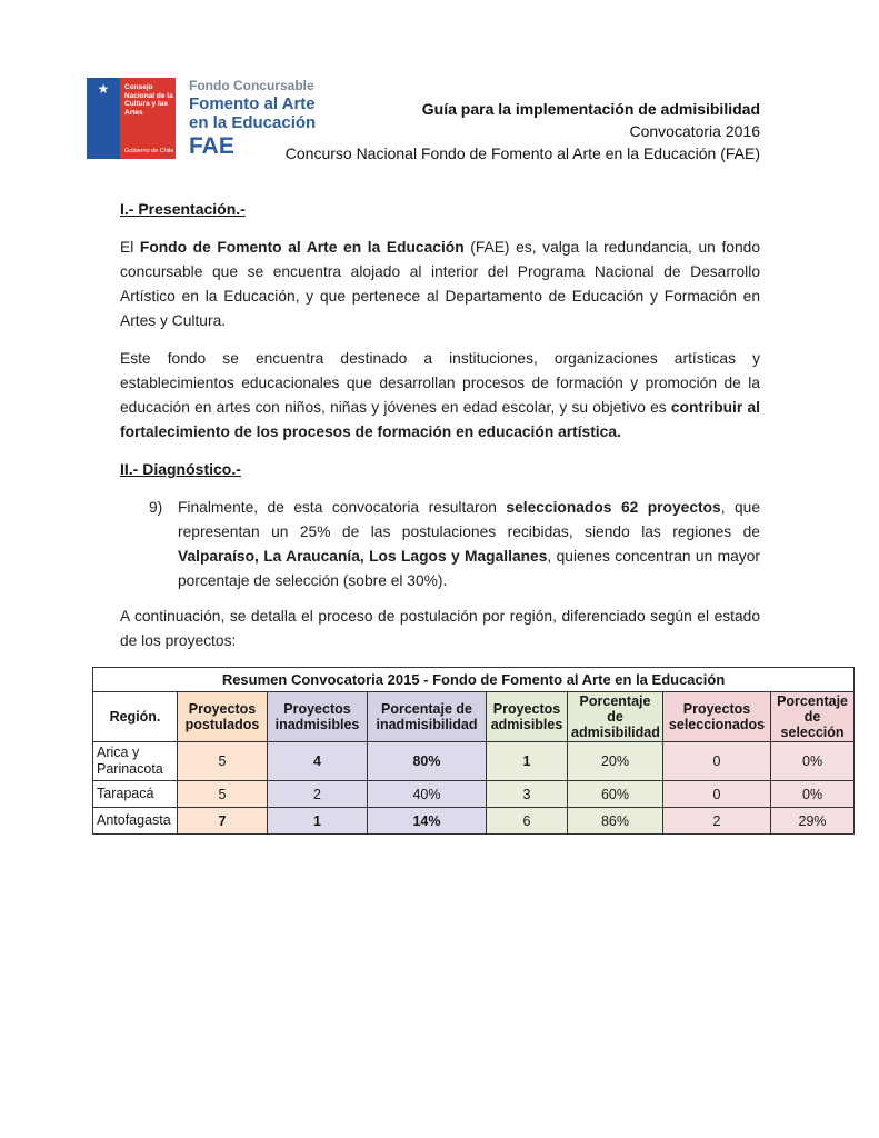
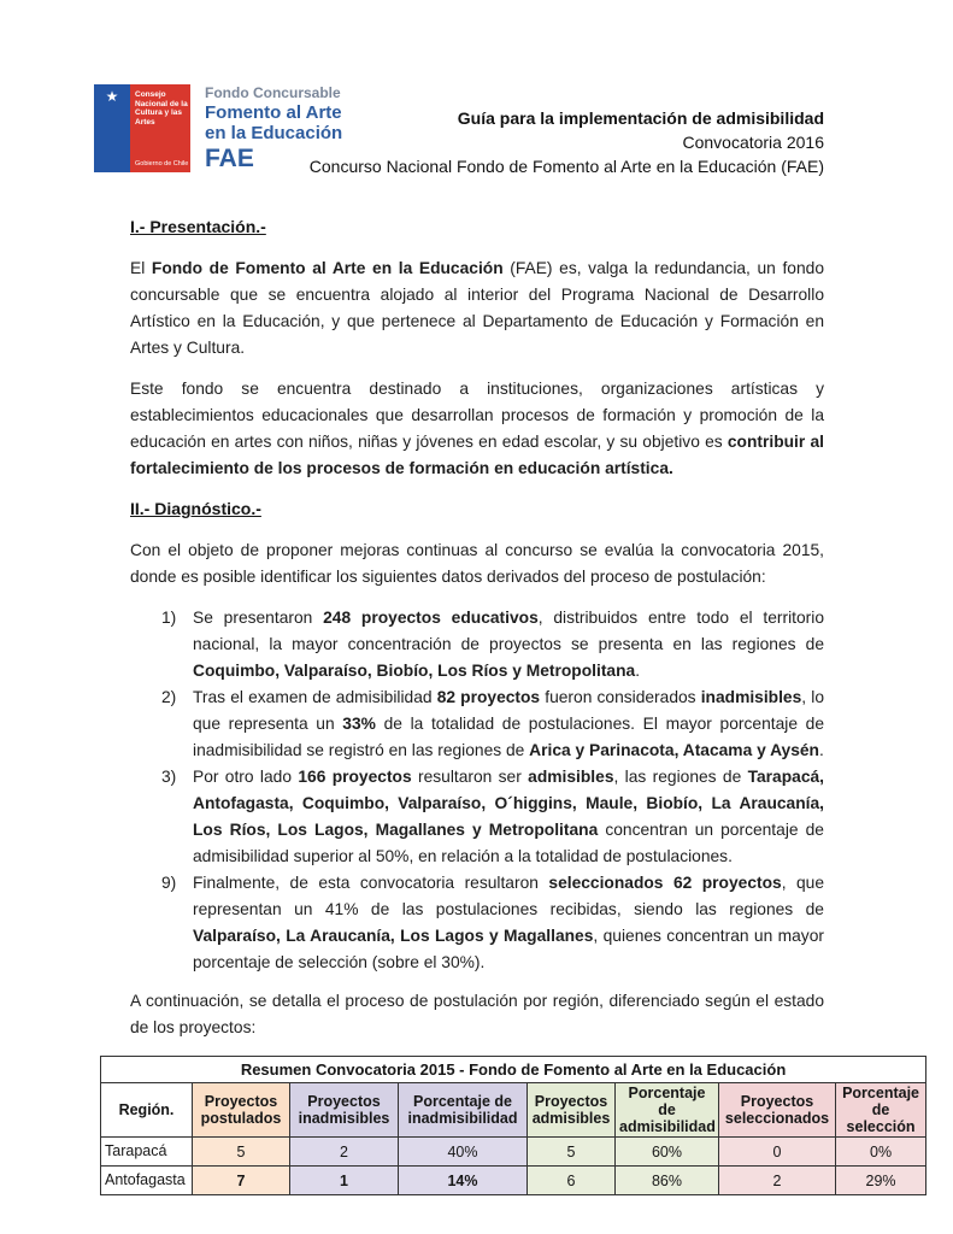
  ★
  Fondo Concursable
  Fomento al Arte
  en la Educación
  FAE
  Guía para la implementación de admisibilidad
  Convocatoria 2016
  Concurso Nacional Fondo de Fomento al Arte en la Educación (FAE)
  I.- Presentación.-
  El Fondo de Fomento al Arte en la Educación (FAE) es, valga la redundancia, un fondo concursable que se encuentra alojado al interior del Programa Nacional de Desarrollo Artístico en la Educación, y que pertenece al Departamento de Educación y Formación en Artes y Cultura.
  Este fondo se encuentra destinado a instituciones, organizaciones artísticas y establecimientos educacionales que desarrollan procesos de formación y promoción de la educación en artes con niños, niñas y jóvenes en edad escolar, y su objetivo es contribuir al fortalecimiento de los procesos de formación en educación artística.
  II.- Diagnóstico.-
+ Con el objeto de proponer mejoras continuas al concurso se evalúa la convocatoria 2015, donde es posible identificar los siguientes datos derivados del proceso de postulación:
+ 1)
+ Se presentaron 248 proyectos educativos, distribuidos entre todo el territorio nacional, la mayor concentración de proyectos se presenta en las regiones de Coquimbo, Valparaíso, Biobío, Los Ríos y Metropolitana.
+ 2)
+ Tras el examen de admisibilidad 82 proyectos fueron considerados inadmisibles, lo que representa un 33% de la totalidad de postulaciones. El mayor porcentaje de inadmisibilidad se registró en las regiones de Arica y Parinacota, Atacama y Aysén.
+ 3)
+ Por otro lado 166 proyectos resultaron ser admisibles, las regiones de Tarapacá, Antofagasta, Coquimbo, Valparaíso, O´higgins, Maule, Biobío, La Araucanía, Los Ríos, Los Lagos, Magallanes y Metropolitana concentran un porcentaje de admisibilidad superior al 50%, en relación a la totalidad de postulaciones.
  9)
- Finalmente, de esta convocatoria resultaron seleccionados 62 proyectos, que representan un 25% de las postulaciones recibidas, siendo las regiones de Valparaíso, La Araucanía, Los Lagos y Magallanes, quienes concentran un mayor porcentaje de selección (sobre el 30%).
+ Finalmente, de esta convocatoria resultaron seleccionados 62 proyectos, que representan un 41% de las postulaciones recibidas, siendo las regiones de Valparaíso, La Araucanía, Los Lagos y Magallanes, quienes concentran un mayor porcentaje de selección (sobre el 30%).
  A continuación, se detalla el proceso de postulación por región, diferenciado según el estado de los proyectos:
  Resumen Convocatoria 2015 - Fondo de Fomento al Arte en la Educación
  Región.	Proyectos postulados	Proyectos inadmisibles	Porcentaje de inadmisibilidad	Proyectos admisibles	Porcentaje de admisibilidad	Proyectos seleccionados	Porcentaje de selección
- Arica y Parinacota	5	4	80%	1	20%	0	0%
- Tarapacá	5	2	40%	3	60%	0	0%
+ Tarapacá	5	2	40%	5	60%	0	0%
  Antofagasta	7	1	14%	6	86%	2	29%
